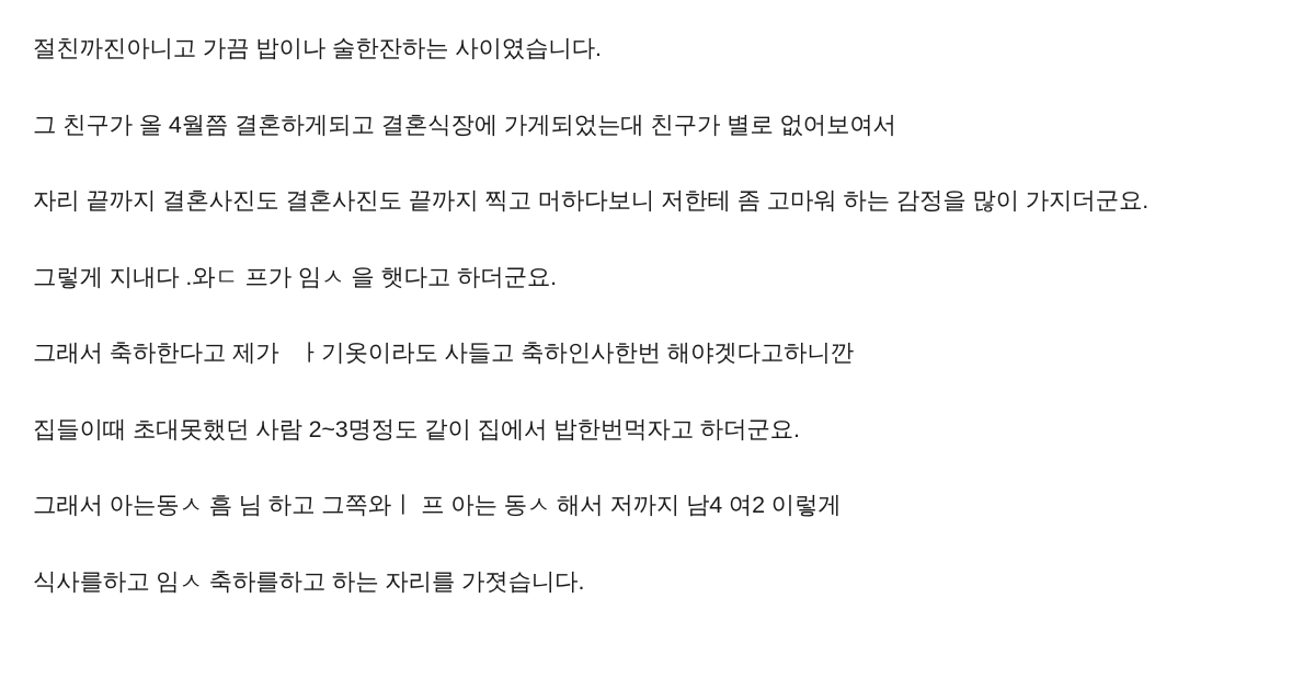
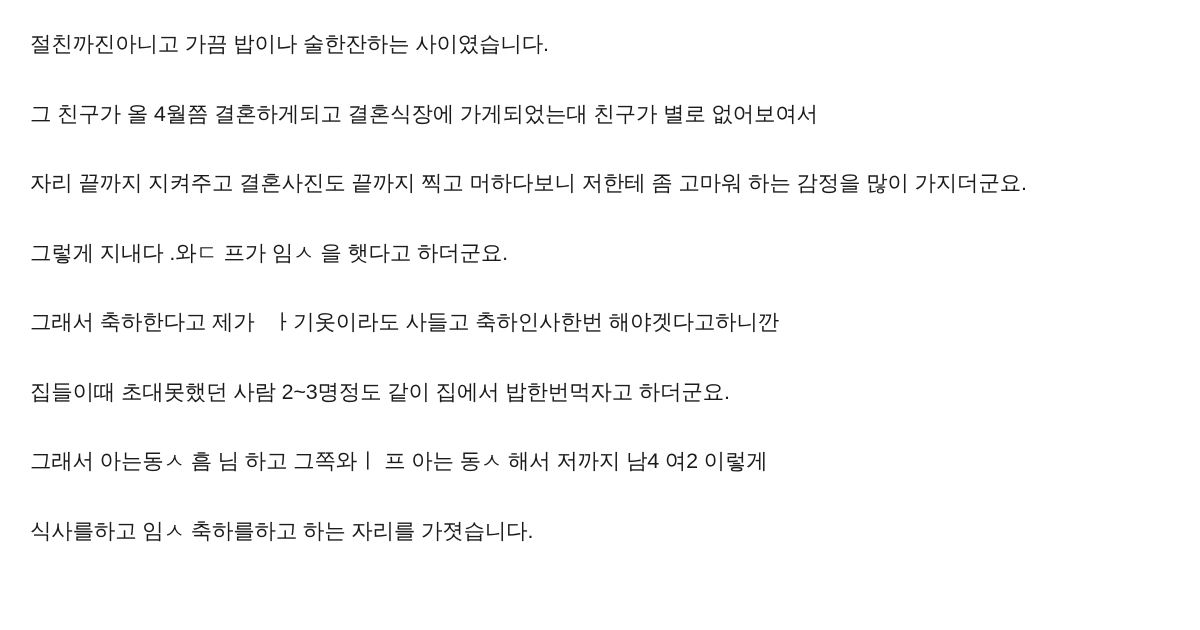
  절친까진아니고 가끔 밥이나 술한잔하는 사이였습니다.
  그 친구가 올 4월쯤 결혼하게되고 결혼식장에 가게되었는대 친구가 별로 없어보여서
- 자리 끝까지 결혼사진도 결혼사진도 끝까지 찍고 머하다보니 저한테 좀 고마워 하는 감정을 많이 가지더군요.
+ 자리 끝까지 지켜주고 결혼사진도 끝까지 찍고 머하다보니 저한테 좀 고마워 하는 감정을 많이 가지더군요.
  그렇게 지내다 .와ㄷ 프가 임ㅅ 을 햇다고 하더군요.
  그래서 축하한다고 제가 ㅏ기옷이라도 사들고 축하인사한번 해야겟다고하니깐
  집들이때 초대못했던 사람 2~3명정도 같이 집에서 밥한번먹자고 하더군요.
  그래서 아는동ㅅ 흠 님 하고 그쪽와ㅣ 프 아는 동ㅅ 해서 저까지 남4 여2 이렇게
  식사를하고 임ㅅ 축하를하고 하는 자리를 가졋습니다.
